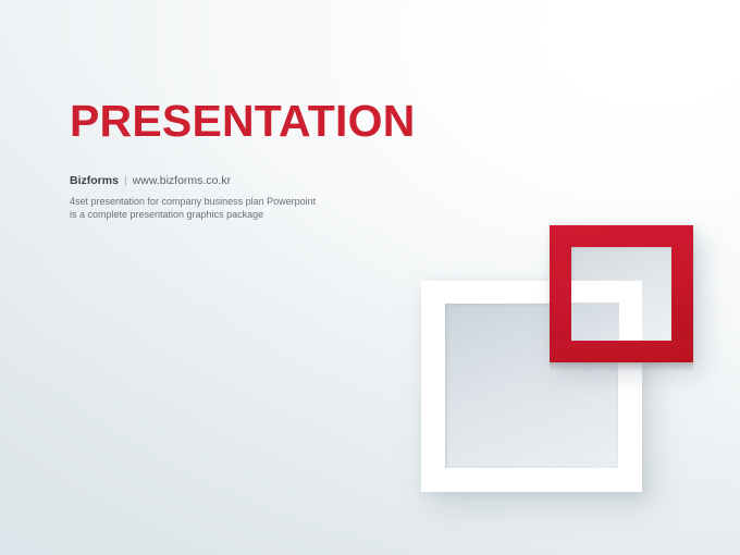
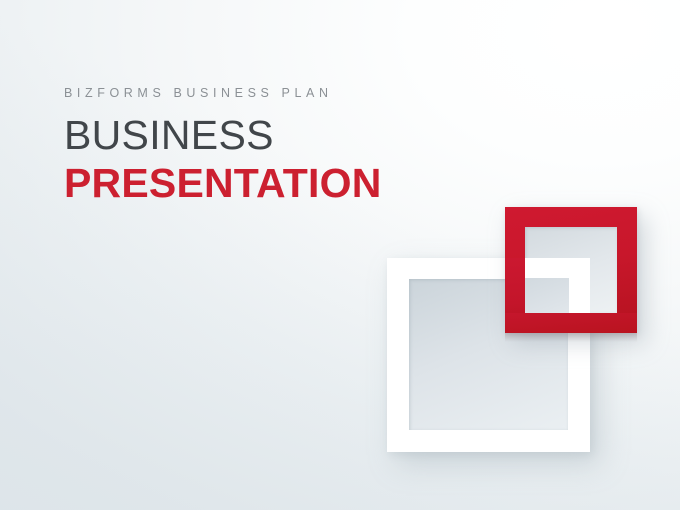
+ BIZFORMS BUSINESS PLAN
+ BUSINESS
  PRESENTATION
- Bizforms | www.bizforms.co.kr
- 4set presentation for company business plan Powerpoint is a complete presentation graphics package
